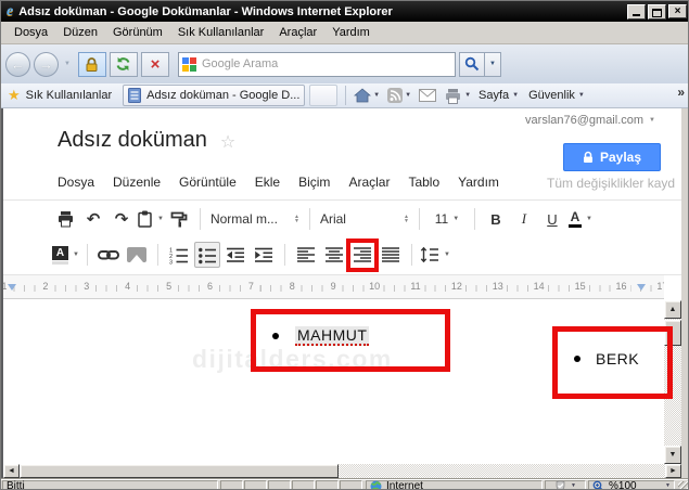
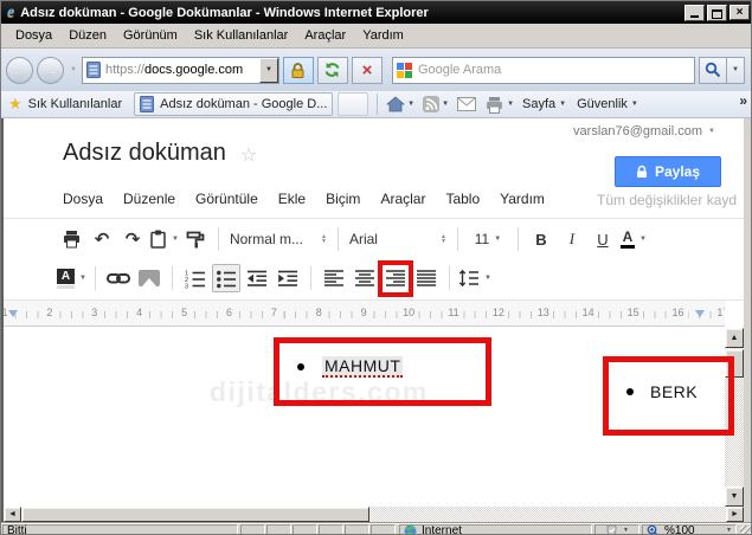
  e
  Adsız doküman - Google Dokümanlar - Windows Internet Explorer
  ×
  Dosya
  Düzen
  Görünüm
  Sık Kullanılanlar
  Araçlar
  Yardım
  ←
  →
+ https://docs.google.com
  ×
  Google Arama
  ★
  Sık Kullanılanlar
  Adsız doküman - Google D...
  Sayfa
  Güvenlik
  »
  varslan76@gmail.com
  Adsız doküman
  ☆
  Paylaş
  Dosya
  Düzenle
  Görüntüle
  Ekle
  Biçim
  Araçlar
  Tablo
  Yardım
  Tüm değişiklikler kayd
  ↶
  ↷
  Normal m...
  Arial
  11
  B
  I
  U
  A
  A
  1
  2
  3
  4
  5
  6
  7
  8
  9
  10
  11
  12
  13
  14
  15
  16
  dijitalders.com
  MAHMUT
  BERK
  Bitti
  Internet
  %100
